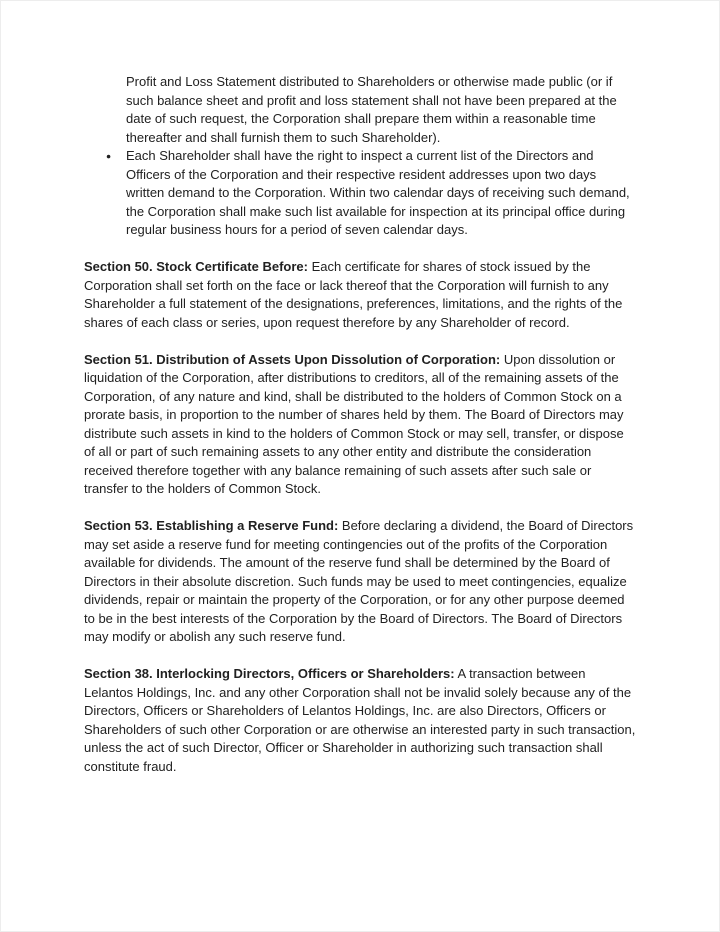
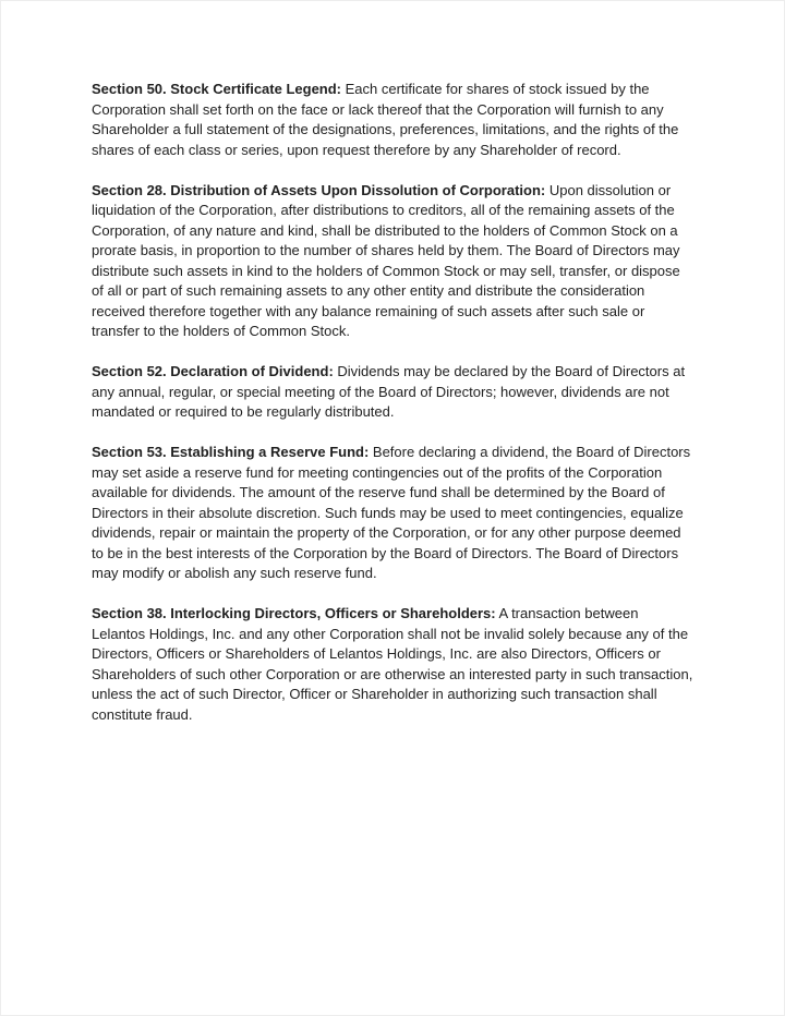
- Profit and Loss Statement distributed to Shareholders or otherwise made public (or if such balance sheet and profit and loss statement shall not have been prepared at the date of such request, the Corporation shall prepare them within a reasonable time thereafter and shall furnish them to such Shareholder).
- ●
- Each Shareholder shall have the right to inspect a current list of the Directors and Officers of the Corporation and their respective resident addresses upon two days written demand to the Corporation. Within two calendar days of receiving such demand, the Corporation shall make such list available for inspection at its principal office during regular business hours for a period of seven calendar days.
- Section 50. Stock Certificate Before: Each certificate for shares of stock issued by the Corporation shall set forth on the face or lack thereof that the Corporation will furnish to any Shareholder a full statement of the designations, preferences, limitations, and the rights of the shares of each class or series, upon request therefore by any Shareholder of record.
+ Section 50. Stock Certificate Legend: Each certificate for shares of stock issued by the Corporation shall set forth on the face or lack thereof that the Corporation will furnish to any Shareholder a full statement of the designations, preferences, limitations, and the rights of the shares of each class or series, upon request therefore by any Shareholder of record.
- Section 51. Distribution of Assets Upon Dissolution of Corporation: Upon dissolution or liquidation of the Corporation, after distributions to creditors, all of the remaining assets of the Corporation, of any nature and kind, shall be distributed to the holders of Common Stock on a prorate basis, in proportion to the number of shares held by them. The Board of Directors may distribute such assets in kind to the holders of Common Stock or may sell, transfer, or dispose of all or part of such remaining assets to any other entity and distribute the consideration received therefore together with any balance remaining of such assets after such sale or transfer to the holders of Common Stock.
+ Section 28. Distribution of Assets Upon Dissolution of Corporation: Upon dissolution or liquidation of the Corporation, after distributions to creditors, all of the remaining assets of the Corporation, of any nature and kind, shall be distributed to the holders of Common Stock on a prorate basis, in proportion to the number of shares held by them. The Board of Directors may distribute such assets in kind to the holders of Common Stock or may sell, transfer, or dispose of all or part of such remaining assets to any other entity and distribute the consideration received therefore together with any balance remaining of such assets after such sale or transfer to the holders of Common Stock.
+ Section 52. Declaration of Dividend: Dividends may be declared by the Board of Directors at any annual, regular, or special meeting of the Board of Directors; however, dividends are not mandated or required to be regularly distributed.
  Section 53. Establishing a Reserve Fund: Before declaring a dividend, the Board of Directors may set aside a reserve fund for meeting contingencies out of the profits of the Corporation available for dividends. The amount of the reserve fund shall be determined by the Board of Directors in their absolute discretion. Such funds may be used to meet contingencies, equalize dividends, repair or maintain the property of the Corporation, or for any other purpose deemed to be in the best interests of the Corporation by the Board of Directors. The Board of Directors may modify or abolish any such reserve fund.
  Section 38. Interlocking Directors, Officers or Shareholders: A transaction between Lelantos Holdings, Inc. and any other Corporation shall not be invalid solely because any of the Directors, Officers or Shareholders of Lelantos Holdings, Inc. are also Directors, Officers or Shareholders of such other Corporation or are otherwise an interested party in such transaction, unless the act of such Director, Officer or Shareholder in authorizing such transaction shall constitute fraud.
